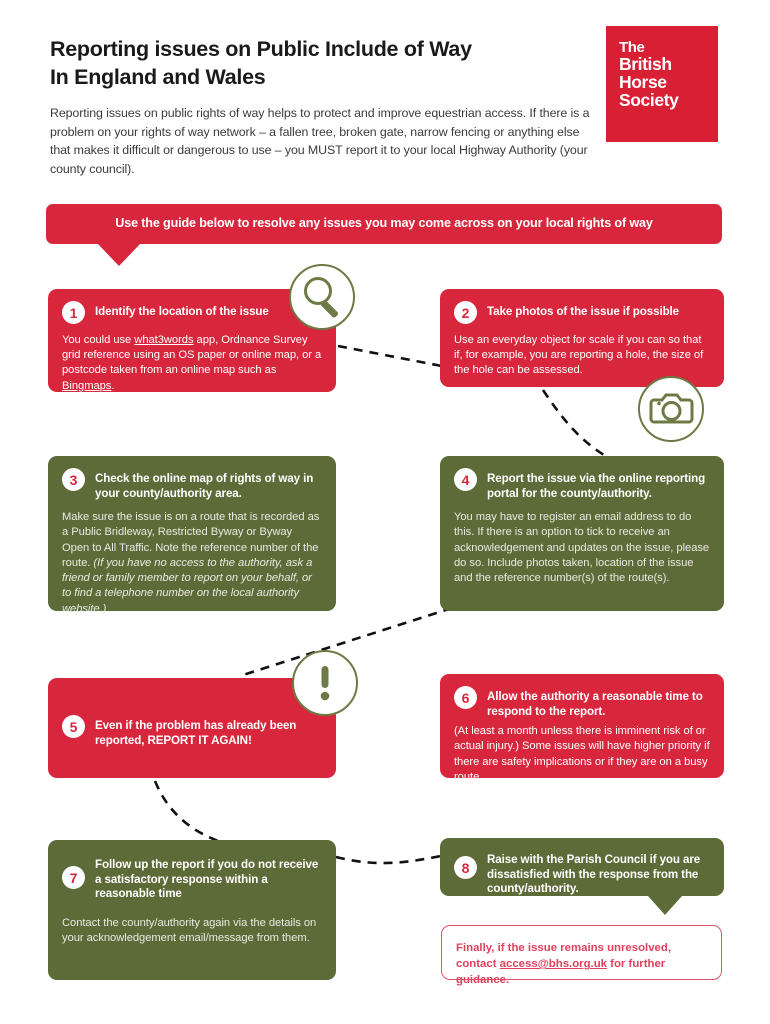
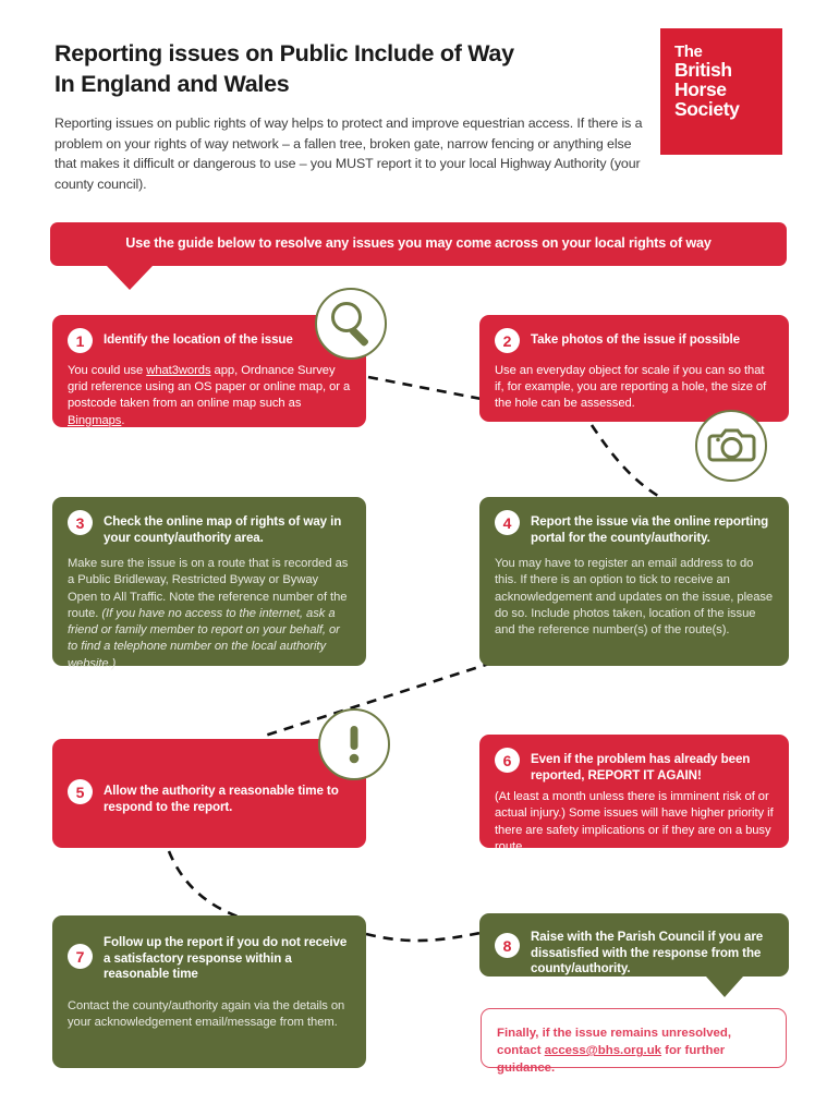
  Reporting issues on Public Include of Way
  In England and Wales
  Reporting issues on public rights of way helps to protect and improve equestrian access. If there is a problem on your rights of way network – a fallen tree, broken gate, narrow fencing or anything else that makes it difficult or dangerous to use – you MUST report it to your local Highway Authority (your county council).
  The
  British
  Horse
  Society
  Use the guide below to resolve any issues you may come across on your local rights of way
  1
  Identify the location of the issue
  You could use what3words app, Ordnance Survey grid reference using an OS paper or online map, or a postcode taken from an online map such as Bingmaps.
  2
  Take photos of the issue if possible
  Use an everyday object for scale if you can so that if, for example, you are reporting a hole, the size of the hole can be assessed.
  3
  Check the online map of rights of way in your county/authority area.
- Make sure the issue is on a route that is recorded as a Public Bridleway, Restricted Byway or Byway Open to All Traffic. Note the reference number of the route. (If you have no access to the authority, ask a friend or family member to report on your behalf, or to find a telephone number on the local authority website.)
+ Make sure the issue is on a route that is recorded as a Public Bridleway, Restricted Byway or Byway Open to All Traffic. Note the reference number of the route. (If you have no access to the internet, ask a friend or family member to report on your behalf, or to find a telephone number on the local authority website.)
  4
  Report the issue via the online reporting portal for the county/authority.
  You may have to register an email address to do this. If there is an option to tick to receive an acknowledgement and updates on the issue, please do so. Include photos taken, location of the issue and the reference number(s) of the route(s).
  5
- Even if the problem has already been reported, REPORT IT AGAIN!
+ Allow the authority a reasonable time to respond to the report.
  6
- Allow the authority a reasonable time to respond to the report.
+ Even if the problem has already been reported, REPORT IT AGAIN!
  (At least a month unless there is imminent risk of or actual injury.) Some issues will have higher priority if there are safety implications or if they are on a busy route.
  7
  Follow up the report if you do not receive a satisfactory response within a reasonable time
  Contact the county/authority again via the details on your acknowledgement email/message from them.
  8
  Raise with the Parish Council if you are dissatisfied with the response from the county/authority.
  Finally, if the issue remains unresolved, contact access@bhs.org.uk for further guidance.
